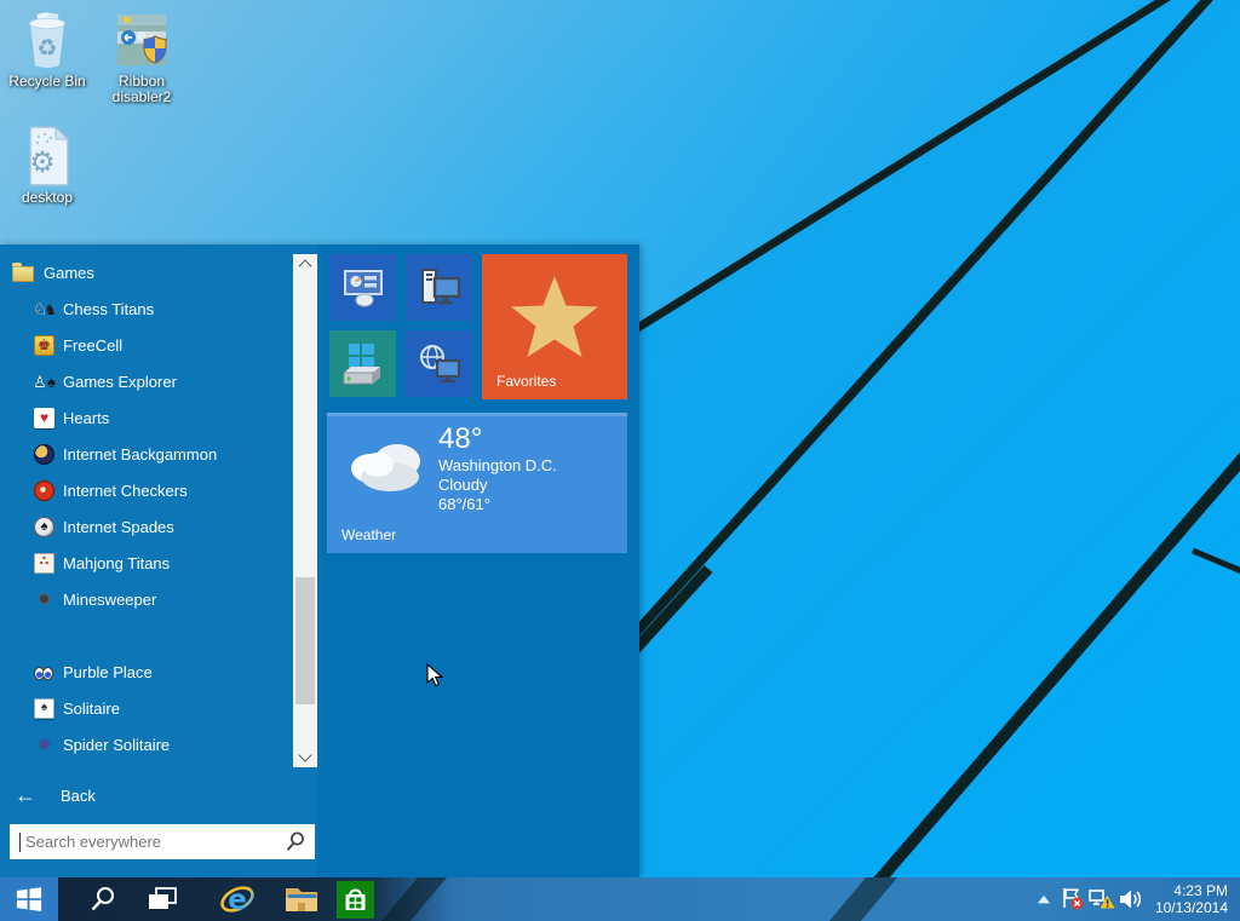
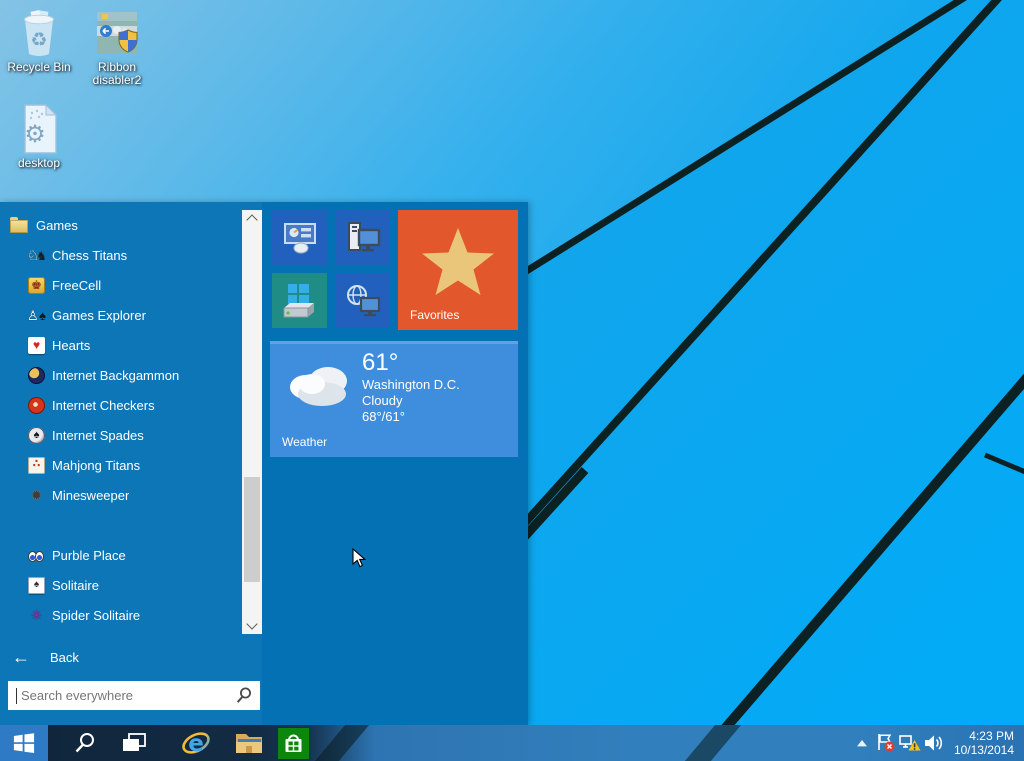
  ♻
  Recycle Bin
  Ribbon disabler2
  ⚙
  desktop
  Games
  Chess Titans
  FreeCell
  Games Explorer
  Hearts
  Internet Backgammon
  Internet Checkers
  Internet Spades
  Mahjong Titans
  Minesweeper
  Purble Place
  Solitaire
  Spider Solitaire
  ←
  Back
  Search everywhere
  Favorites
- 48°
+ 61°
  Washington D.C.
  Cloudy
  68°/61°
  Weather
  e
  4:23 PM
  10/13/2014
